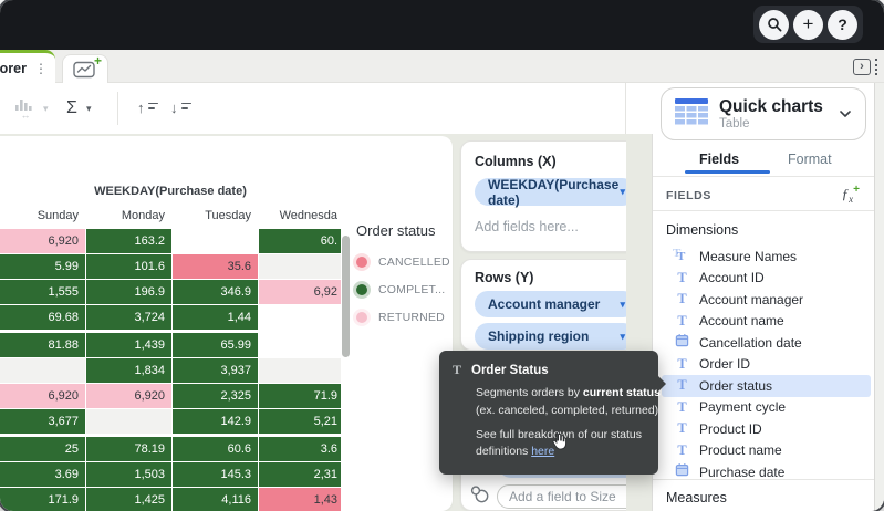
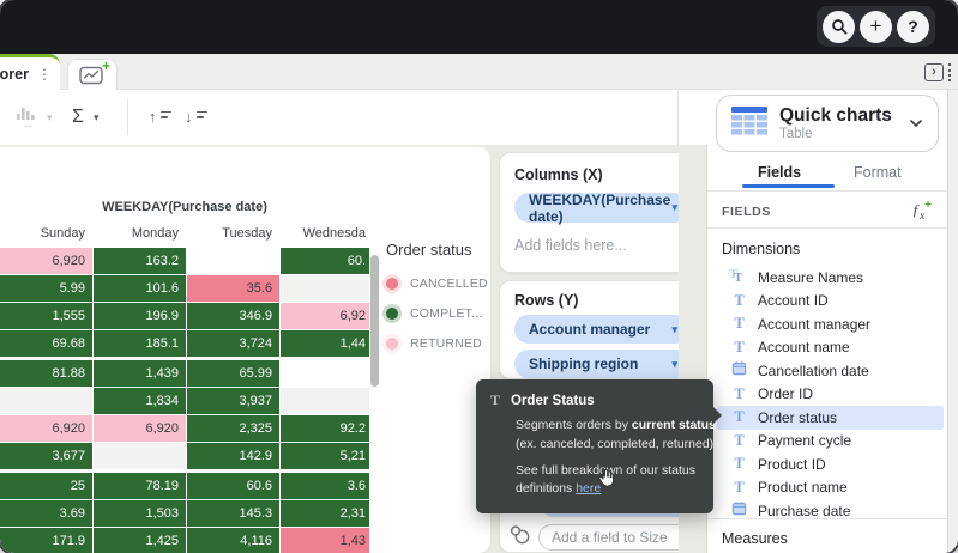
  +
  ?
  orer
  ⋮
  +
  ›
  ↔
  ▾
  Σ
  ▾
  ↑
  ↓
  WEEKDAY(Purchase date)
  Sunday
  Monday
  Tuesday
  Wednesda
  6,920
  163.2
  60.
  5.99
  101.6
  35.6
  1,555
  196.9
  346.9
  6,92
  69.68
+ 185.1
  3,724
  1,44
  81.88
  1,439
  65.99
  1,834
  3,937
  6,920
  6,920
  2,325
- 71.9
+ 92.2
  3,677
  142.9
  5,21
  25
  78.19
  60.6
  3.6
  3.69
  1,503
  145.3
  2,31
  171.9
  1,425
  4,116
  1,43
  Order status
  CANCELLED
  COMPLET...
  RETURNED
  Columns (X)
  WEEKDAY(Purchase date)
  ▾
  Add fields here...
  Rows (Y)
  Account manager
  ▾
  Shipping region
  ▾
  Add a field to Size
  T
  Order Status
  Segments orders by current status
  (ex. canceled, completed, returned)
  See full breakdwn of our status
  definitions here
  Quick charts
  Table
  Fields
  Format
  FIELDS
  ƒx+
  Dimensions
  T
  T
  Measure Names
  T
  Account ID
  T
  Account manager
  T
  Account name
  Cancellation date
  T
  Order ID
  T
  Order status
  T
  Payment cycle
  T
  Product ID
  T
  Product name
  Purchase date
  Measures
